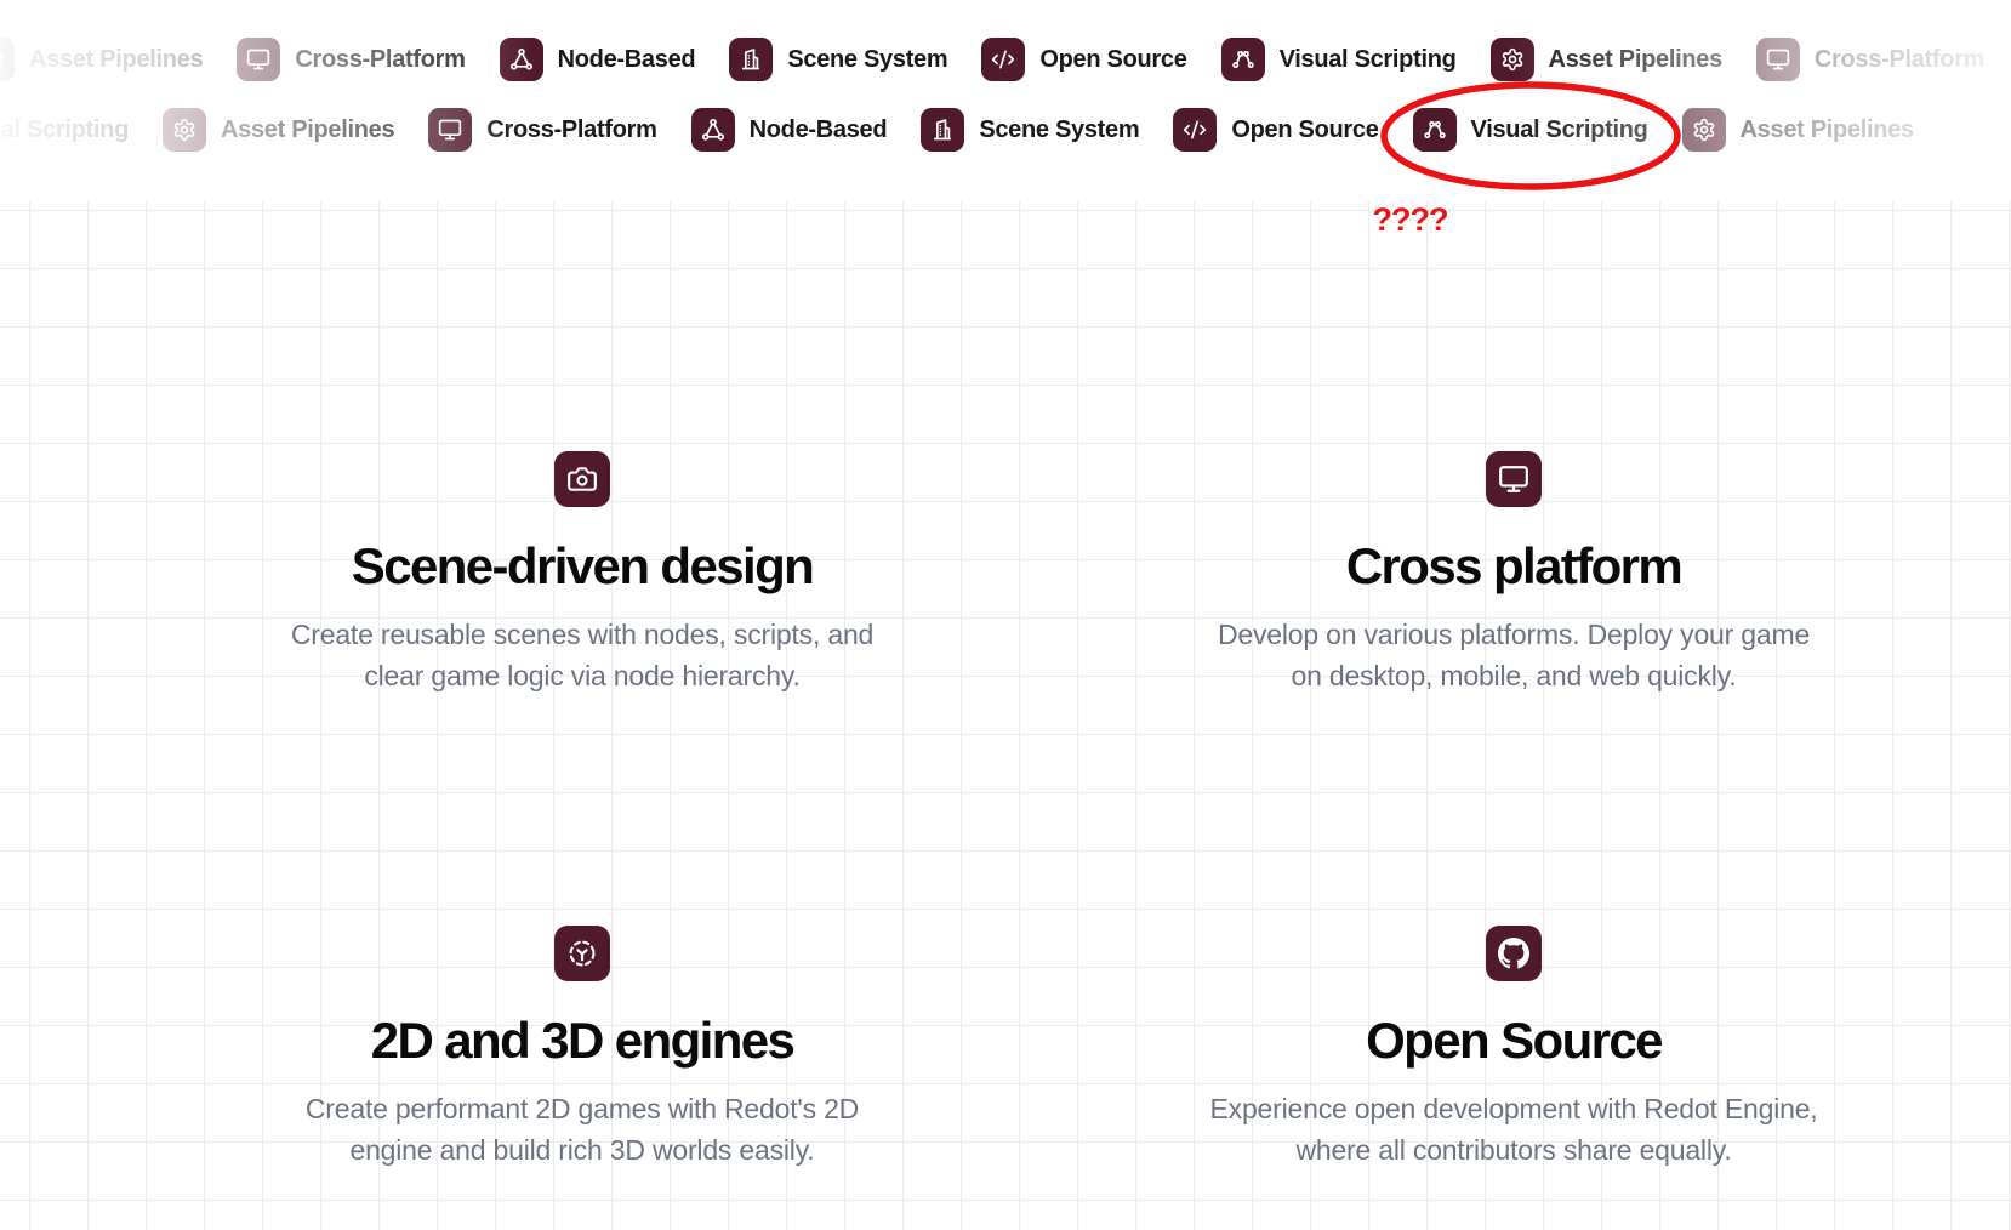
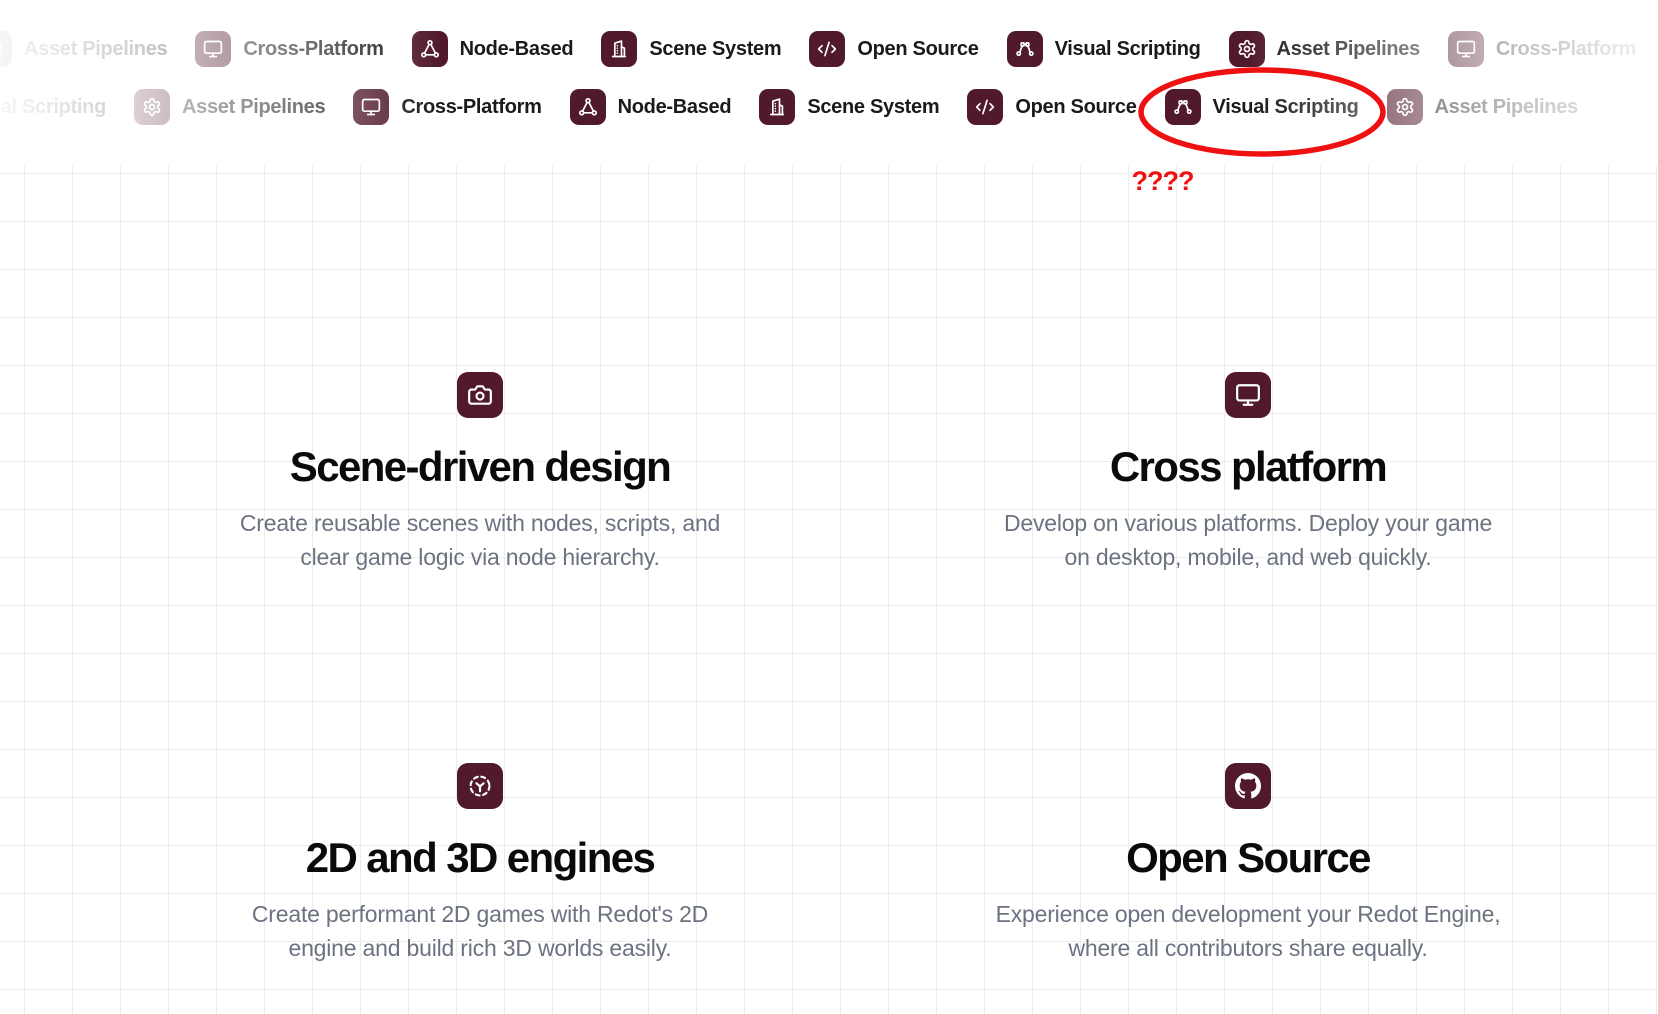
  Node-Based
  Scene System
  Open Source
  Visual Scripting
  ss-Platform
  Node-Based
  Scene System
  Open Source
  Scene-driven design
  Create reusable scenes with nodes, scripts, and
  clear game logic via node hierarchy.
  Cross platform
  Develop on various platforms. Deploy your game
  on desktop, mobile, and web quickly.
  2D and 3D engines
  Create performant 2D games with Redot's 2D
  engine and build rich 3D worlds easily.
  Open Source
- Experience open development with Redot Engine,
+ Experience open development your Redot Engine,
  where all contributors share equally.
  ????
